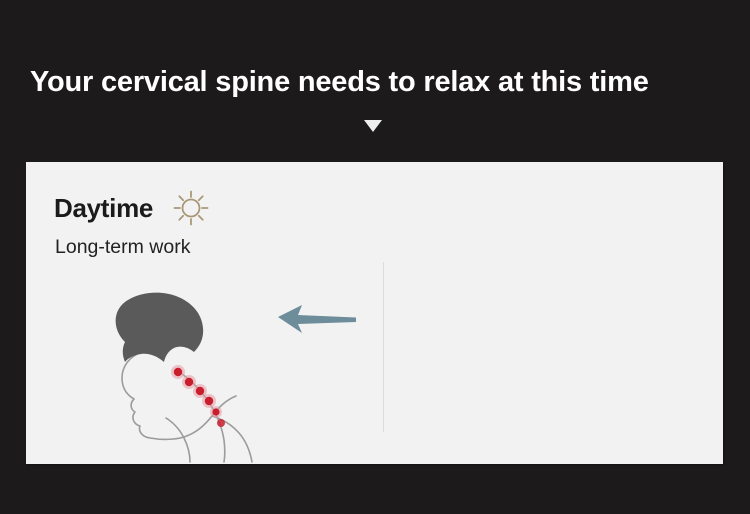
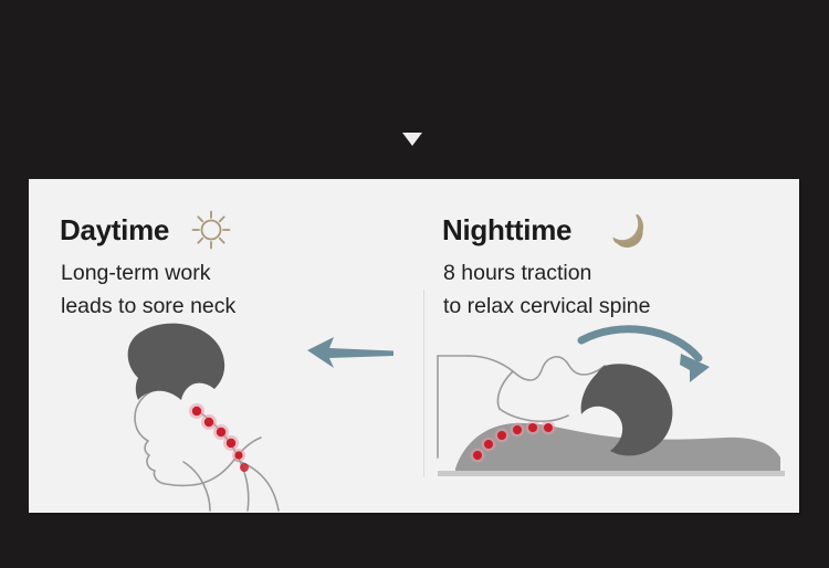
- Your cervical spine needs to relax at this time
  Daytime
  Long-term work
+ leads to sore neck
+ Nighttime
+ 8 hours traction
+ to relax cervical spine
